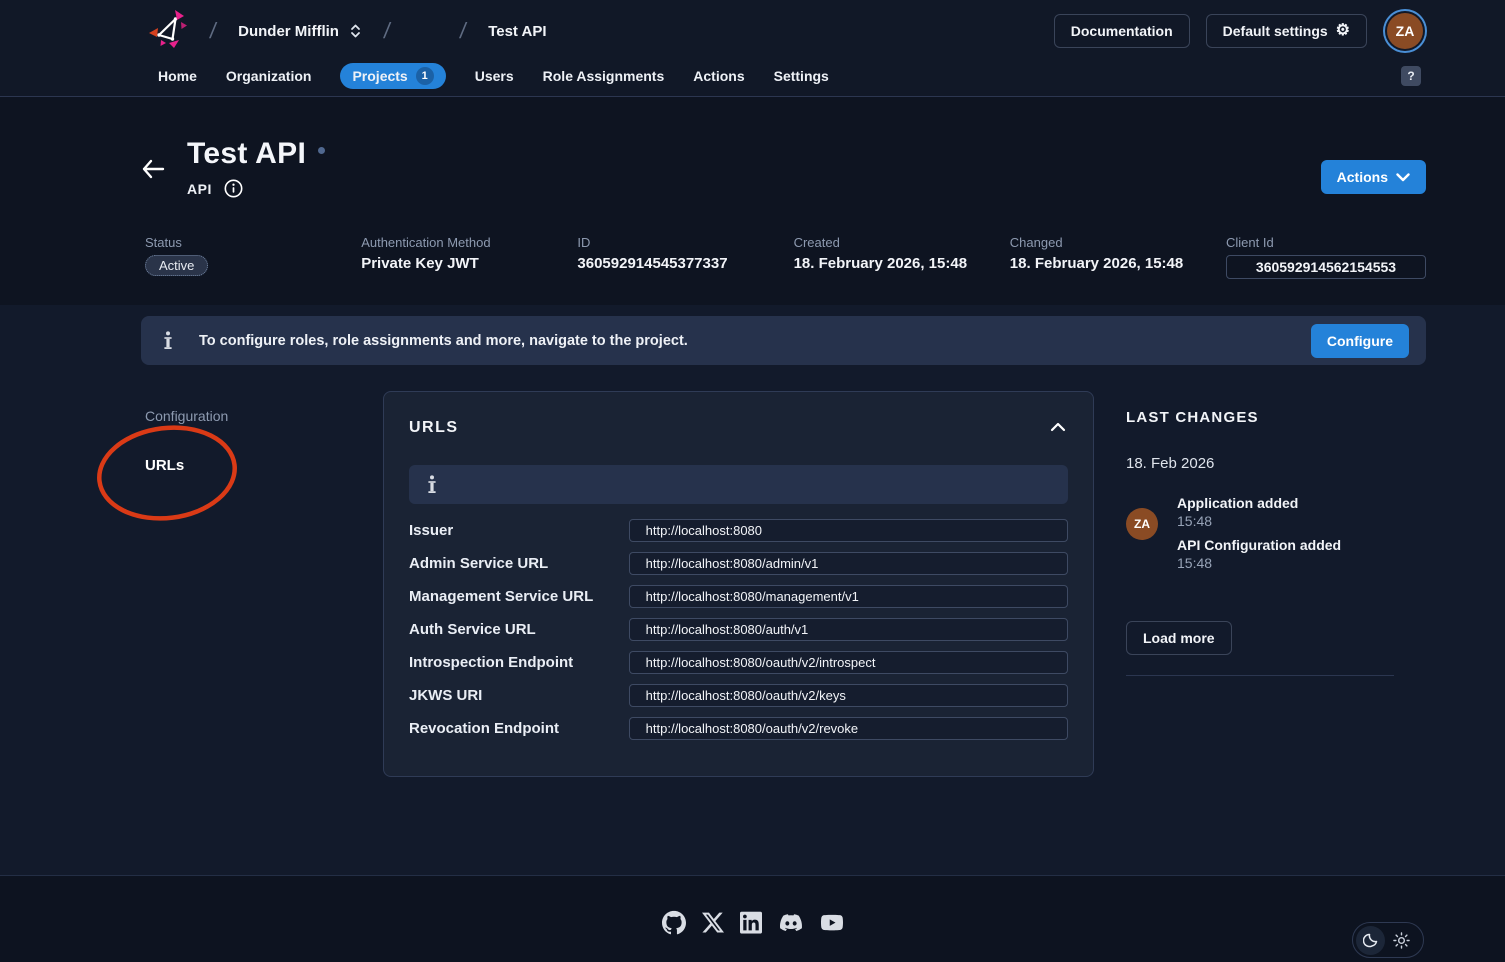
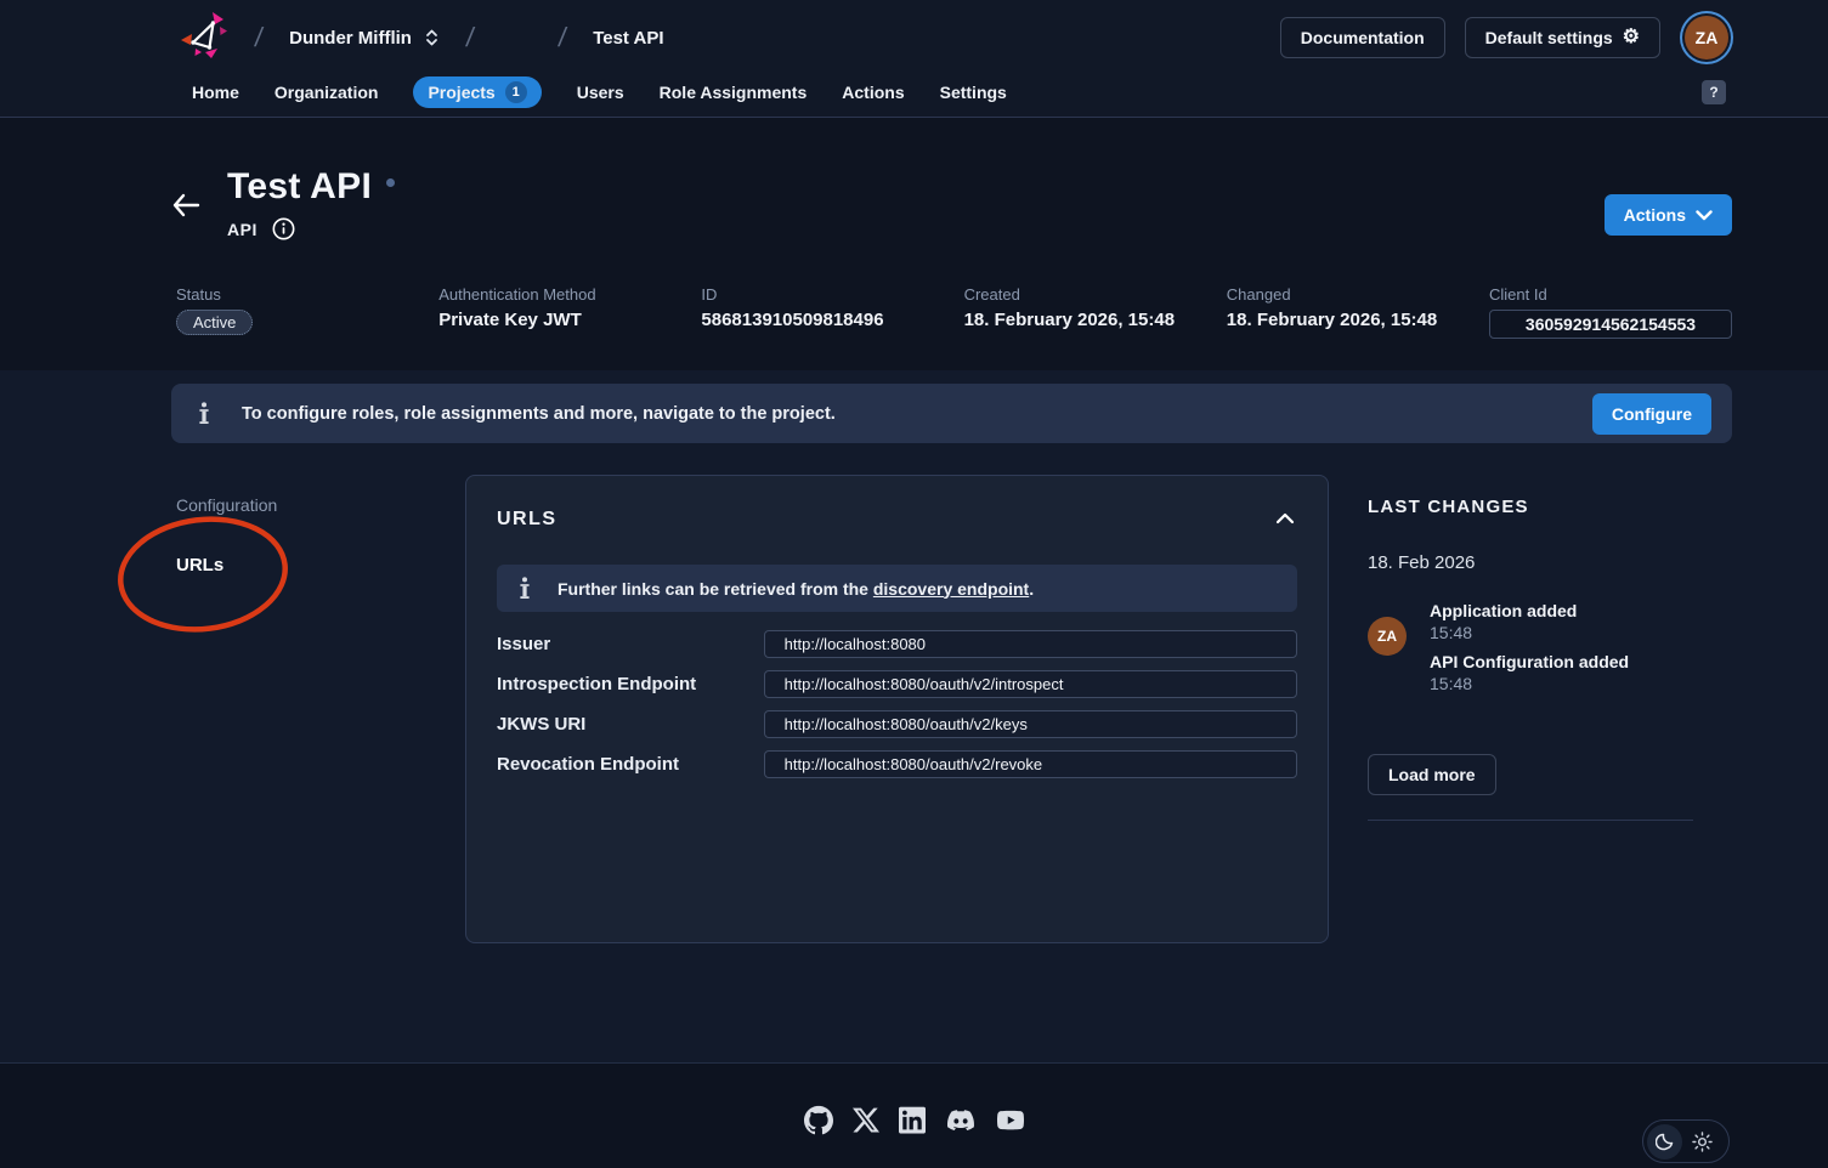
  Dunder Mifflin
  Test API
  Documentation
  Default settings
  ⚙
  ZA
  Home
  Organization
  Projects
  1
  Users
  Role Assignments
  Actions
  Settings
  ?
  Test API
  API
  Actions
  Status
  Active
  Authentication Method
  Private Key JWT
  ID
- 360592914545377337
+ 586813910509818496
  Created
  18. February 2026, 15:48
  Changed
  18. February 2026, 15:48
  Client Id
  360592914562154553
  To configure roles, role assignments and more, navigate to the project.
  Configure
  Configuration
  URLs
  URLS
+ Further links can be retrieved from the discovery endpoint.
  Issuer
  http://localhost:8080
- Admin Service URL
- http://localhost:8080/admin/v1
- Management Service URL
- http://localhost:8080/management/v1
- Auth Service URL
- http://localhost:8080/auth/v1
  Introspection Endpoint
  http://localhost:8080/oauth/v2/introspect
  JKWS URI
  http://localhost:8080/oauth/v2/keys
  Revocation Endpoint
  http://localhost:8080/oauth/v2/revoke
  LAST CHANGES
  18. Feb 2026
  ZA
  Application added
  15:48
  API Configuration added
  15:48
  Load more
